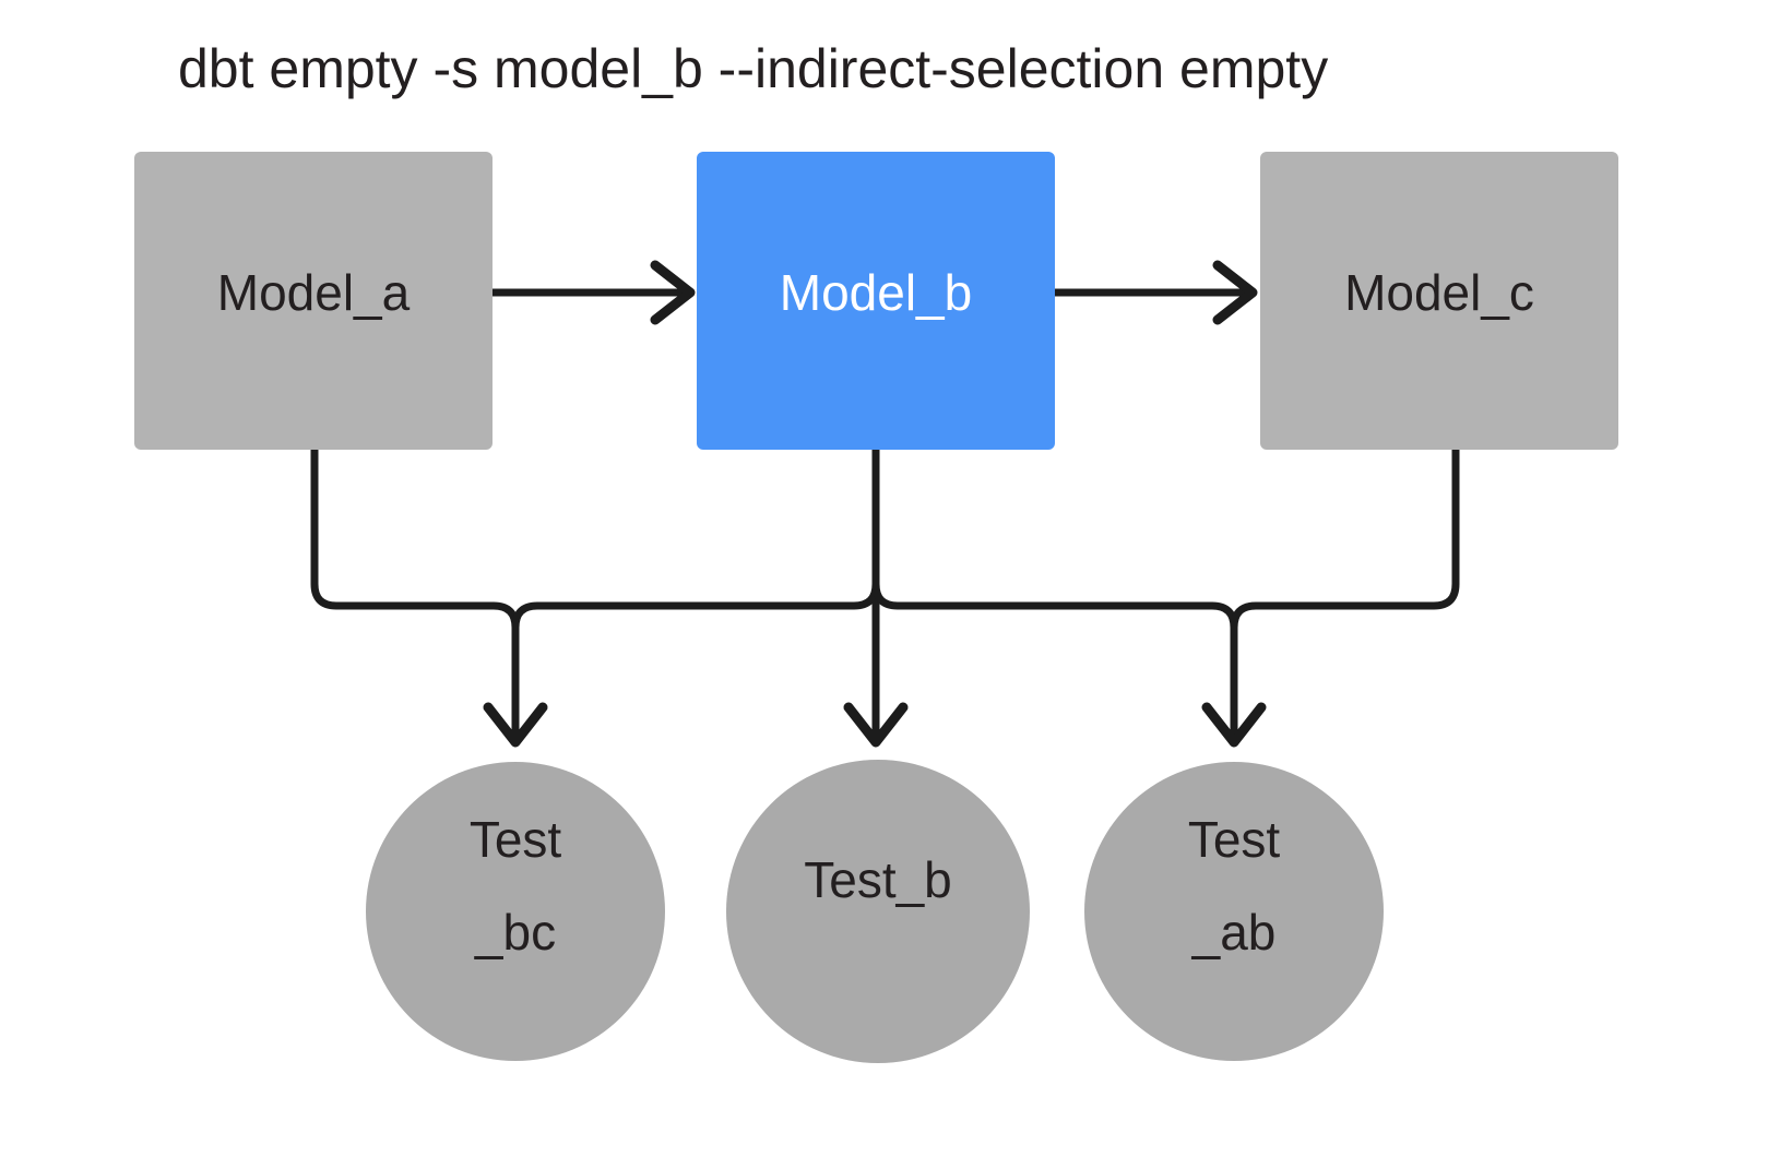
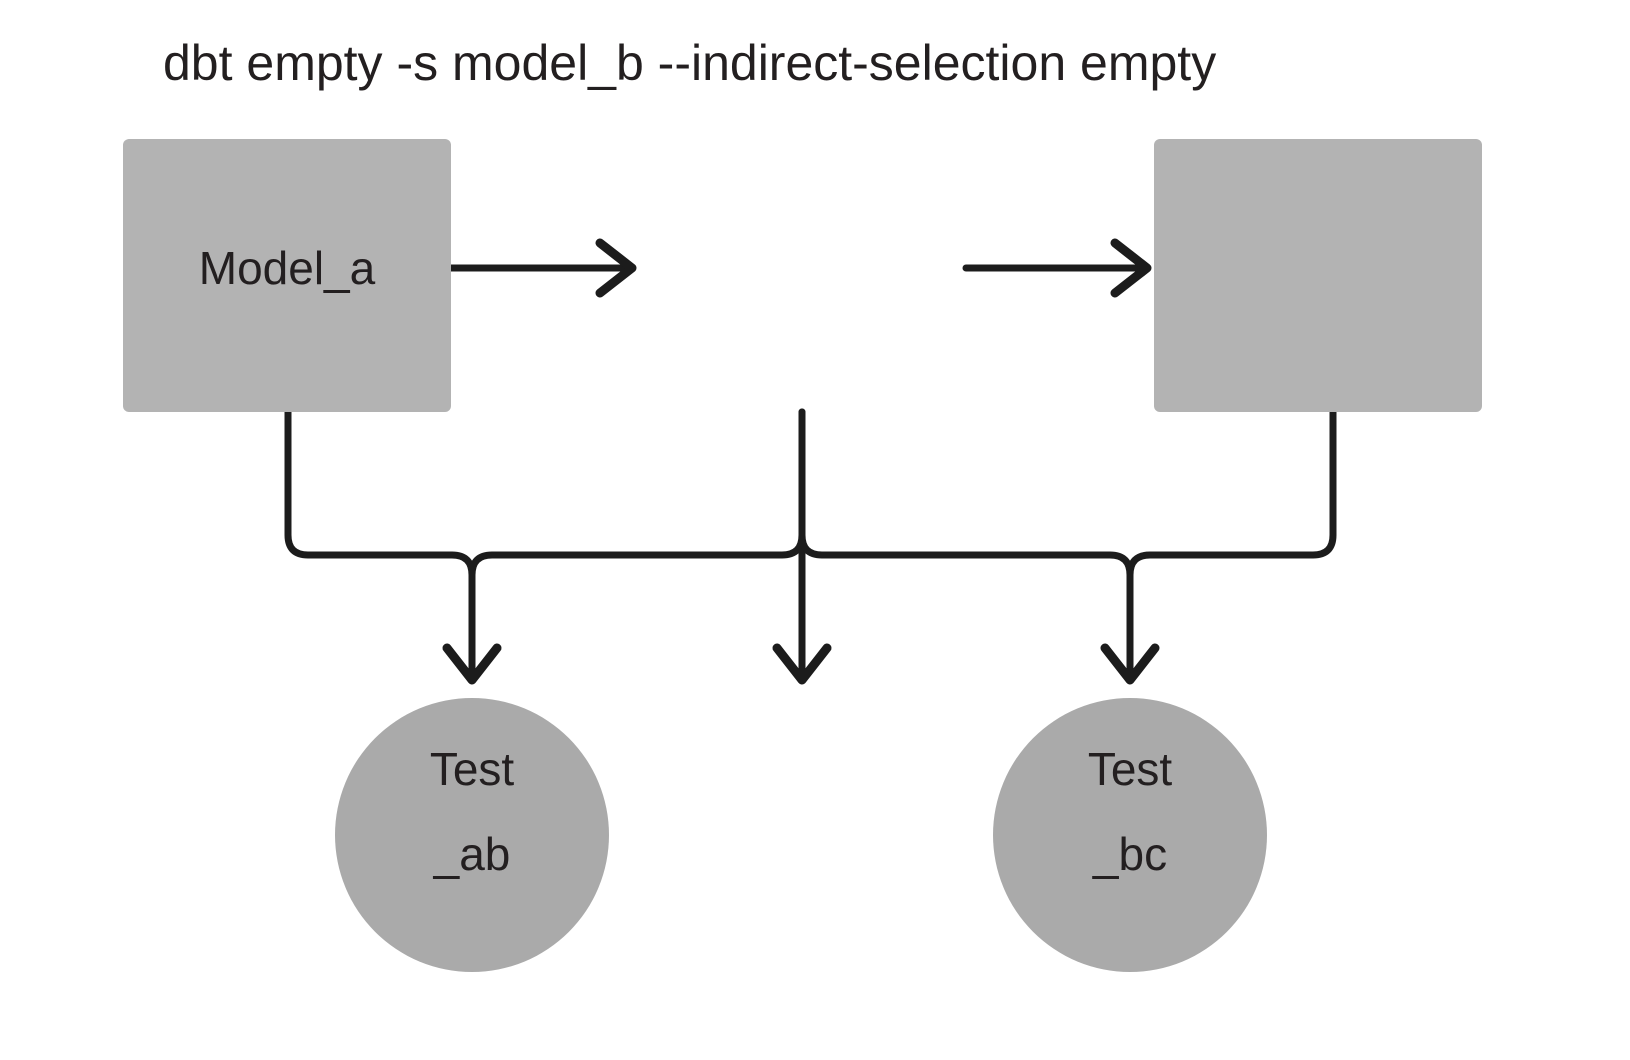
  dbt empty -s model_b --indirect-selection empty
  Model_a
- Model_b
- Model_c
  Test
- _bc
+ _ab
- Test_b
  Test
- _ab
+ _bc
